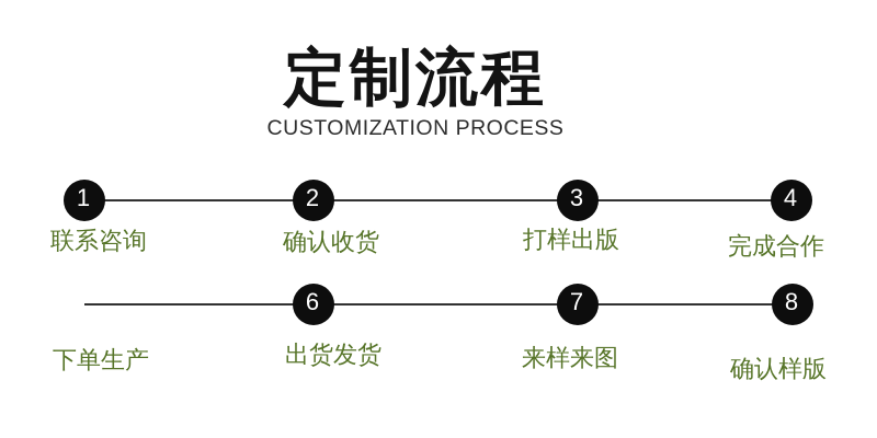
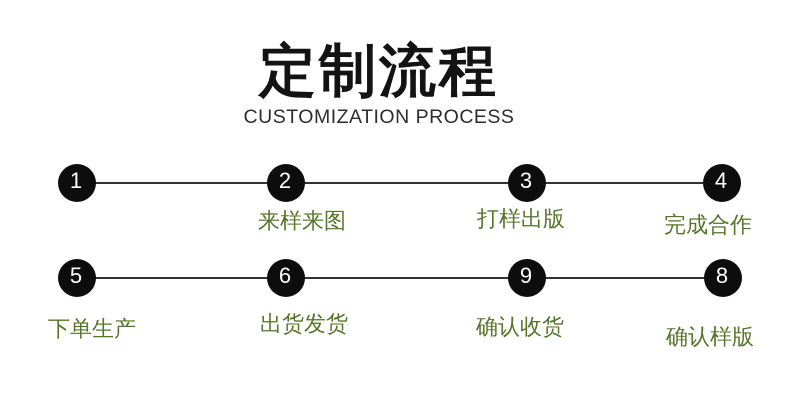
  定制流程
  CUSTOMIZATION PROCESS
  1
  2
  3
  4
- 联系咨询
- 确认收货
+ 来样来图
  打样出版
  完成合作
+ 5
  6
- 7
+ 9
  8
  下单生产
  出货发货
- 来样来图
+ 确认收货
  确认样版
